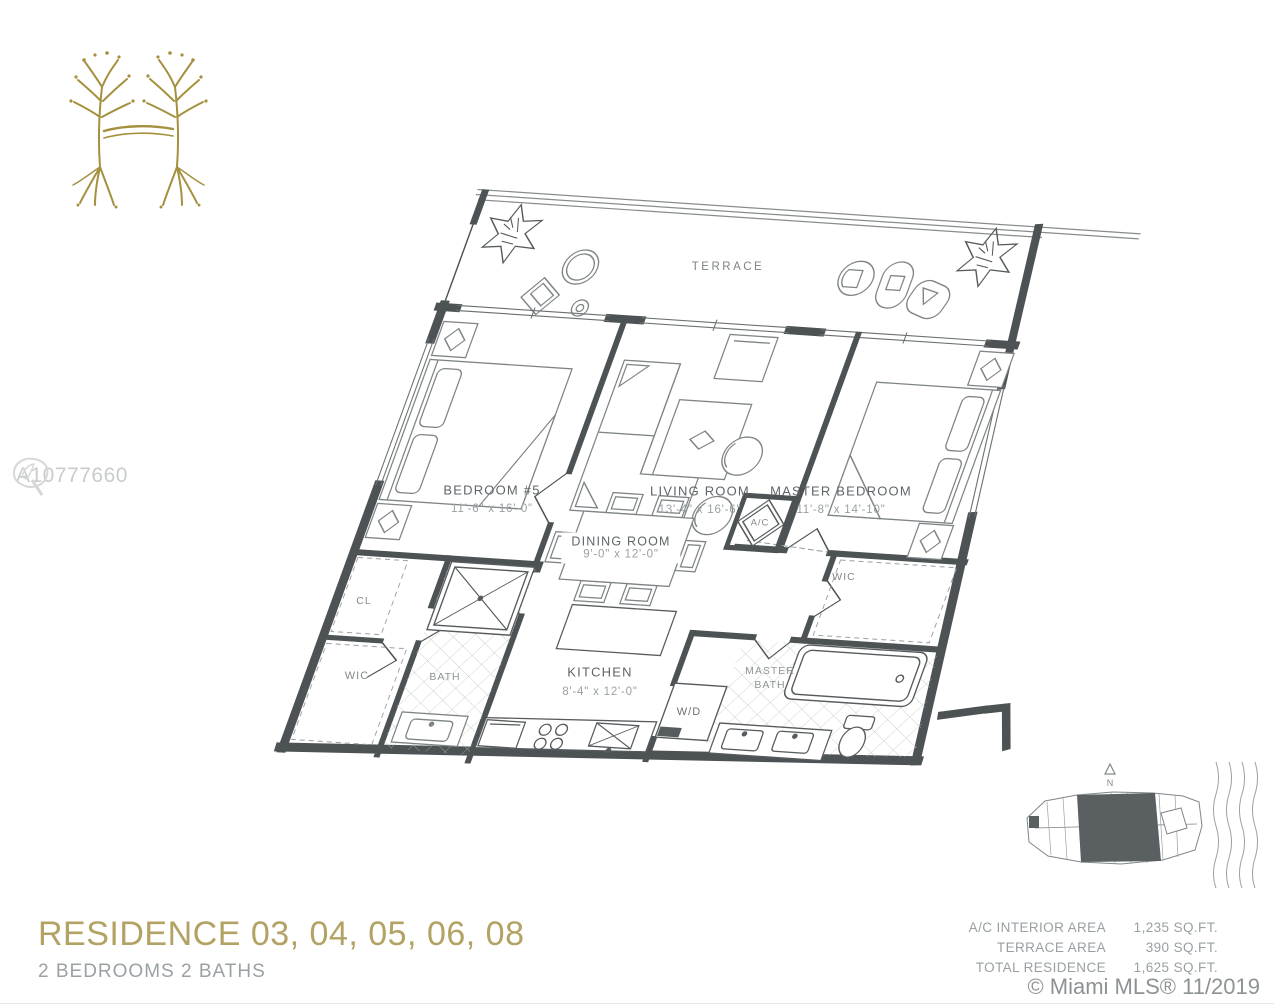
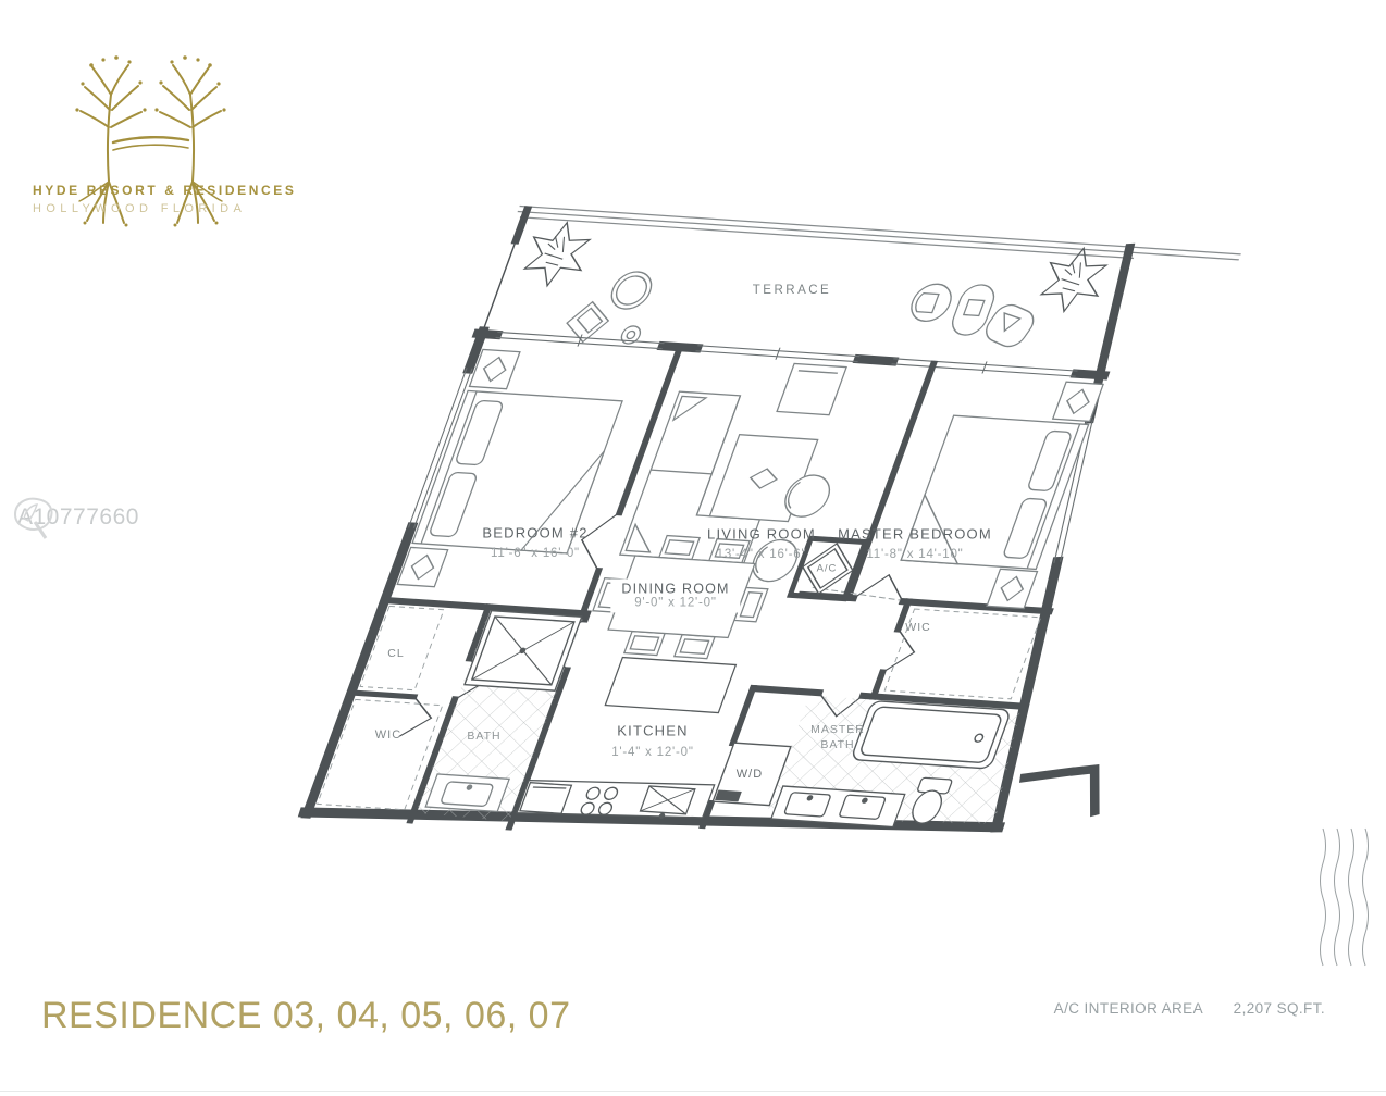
+ HYDE RESORT & RESIDENCES
+ HOLLYWOOD FLORIDA
  A10777660
  TERRACE
- BEDROOM #5
+ BEDROOM #2
  11'-6" x 16'-0"
  LIVING ROOM
  13'-4" x 16'-6"
  MASTER BEDROOM
  11'-8" x 14'-10"
  DINING ROOM
  9'-0" x 12'-0"
  KITCHEN
- 8'-4" x 12'-0"
+ 1'-4" x 12'-0"
  CL
  WIC
  BATH
  MASTER
  BATH
  WIC
  A/C
  W/D
- N
- RESIDENCE 03, 04, 05, 06, 08
+ RESIDENCE 03, 04, 05, 06, 07
- 2 BEDROOMS 2 BATHS
  A/C INTERIOR AREA
- 1,235 SQ.FT.
+ 2,207 SQ.FT.
- TERRACE AREA
- 390 SQ.FT.
- TOTAL RESIDENCE
- 1,625 SQ.FT.
- © Miami MLS® 11/2019
